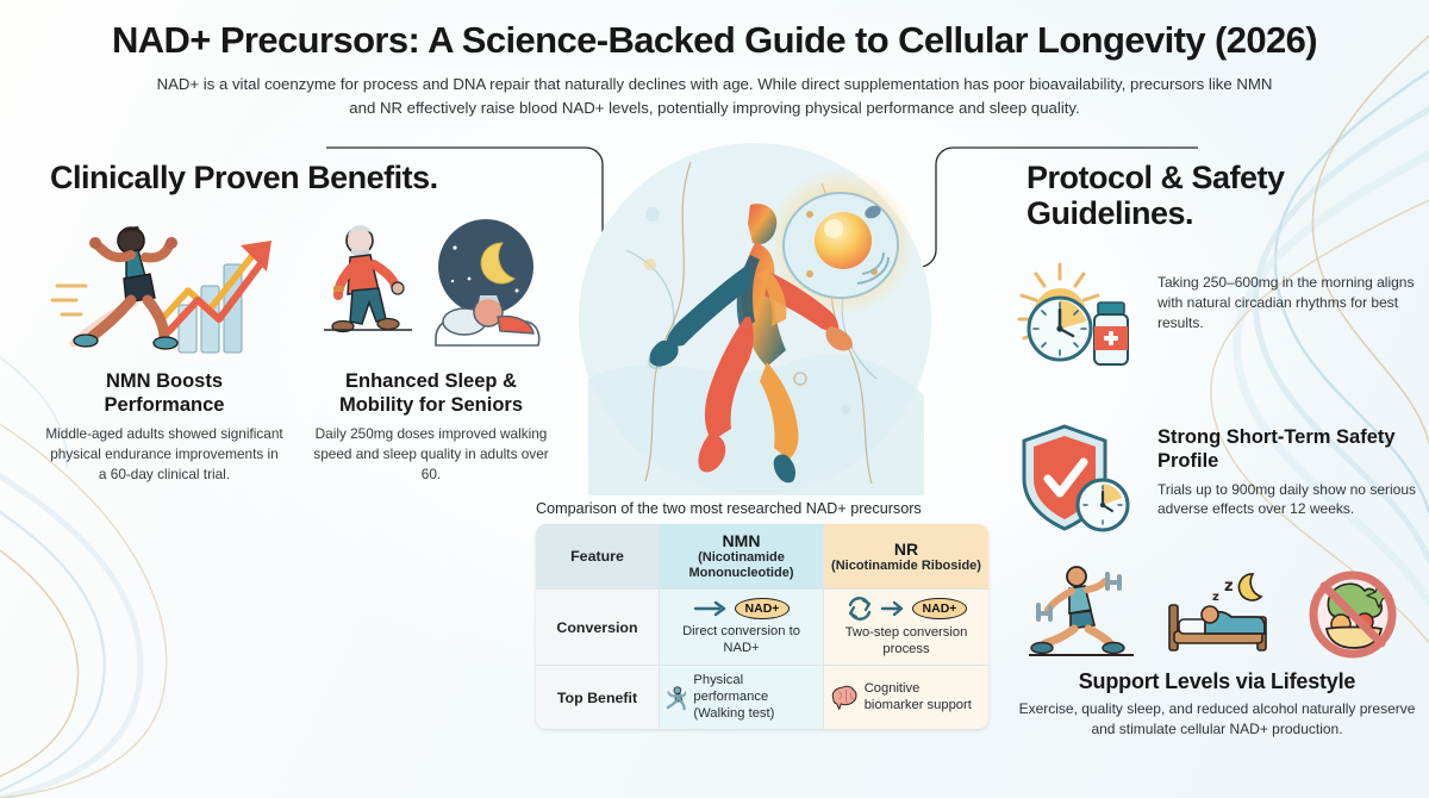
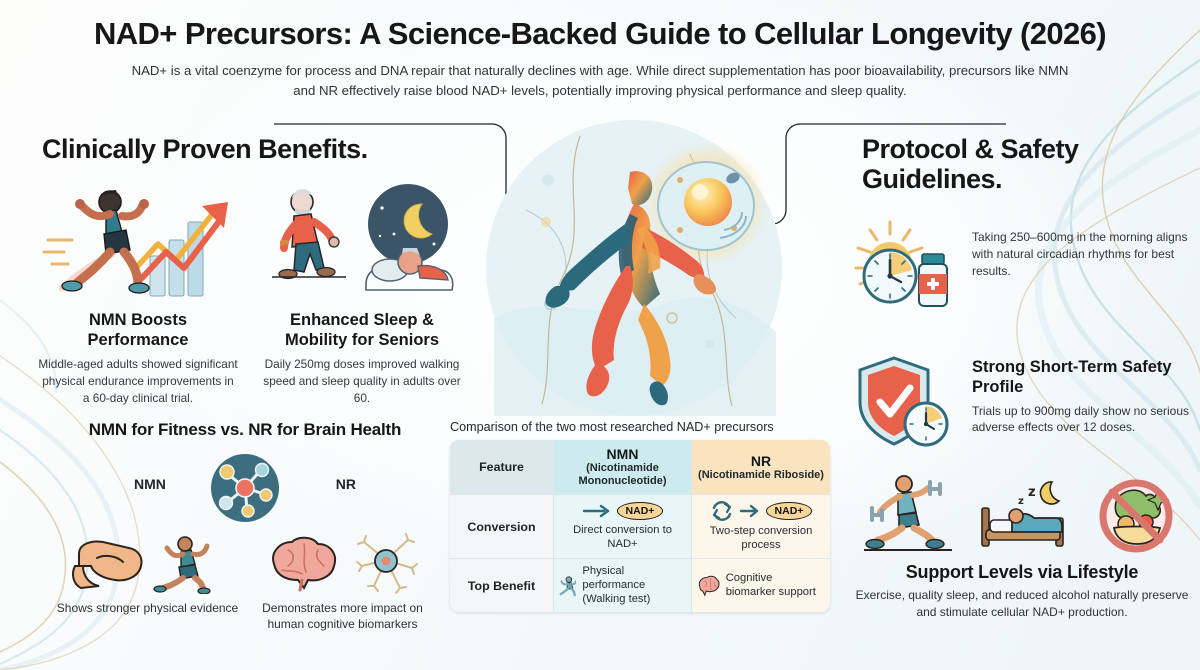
  NAD+ Precursors: A Science-Backed Guide to Cellular Longevity (2026)
  NAD+ is a vital coenzyme for process and DNA repair that naturally declines with age. While direct supplementation has poor bioavailability, precursors like NMN and NR effectively raise blood NAD+ levels, potentially improving physical performance and sleep quality.
  Clinically Proven Benefits.
  Protocol & Safety Guidelines.
  NMN Boosts Performance
  Middle-aged adults showed significant physical endurance improvements in a 60-day clinical trial.
  Enhanced Sleep & Mobility for Seniors
  Daily 250mg doses improved walking speed and sleep quality in adults over 60.
  Taking 250–600mg in the morning aligns with natural circadian rhythms for best results.
  Strong Short-Term Safety Profile
- Trials up to 900mg daily show no serious adverse effects over 12 weeks.
+ Trials up to 900mg daily show no serious adverse effects over 12 doses.
+ NMN for Fitness vs. NR for Brain Health
+ NMN
+ NR
+ Shows stronger physical evidence
+ Demonstrates more impact on human cognitive biomarkers
  Comparison of the two most researched NAD+ precursors
  Feature	NMN (Nicotinamide Mononucleotide)	NR (Nicotinamide Riboside)
  Conversion	NAD+ Direct conversion to NAD+	NAD+ Two-step conversion process
  Top Benefit	Physical performance (Walking test)	Cognitive biomarker support
  z
  z
  Support Levels via Lifestyle
  Exercise, quality sleep, and reduced alcohol naturally preserve and stimulate cellular NAD+ production.
